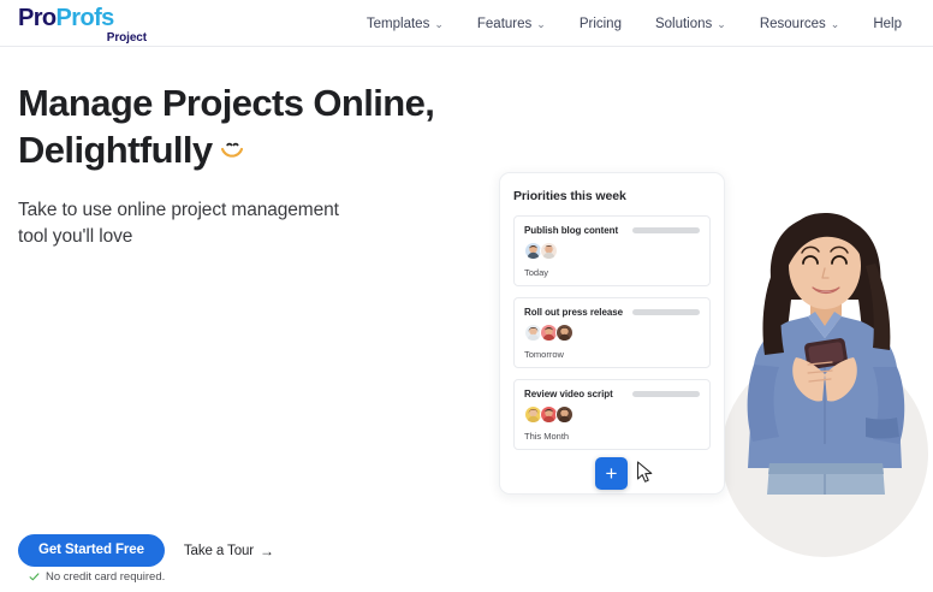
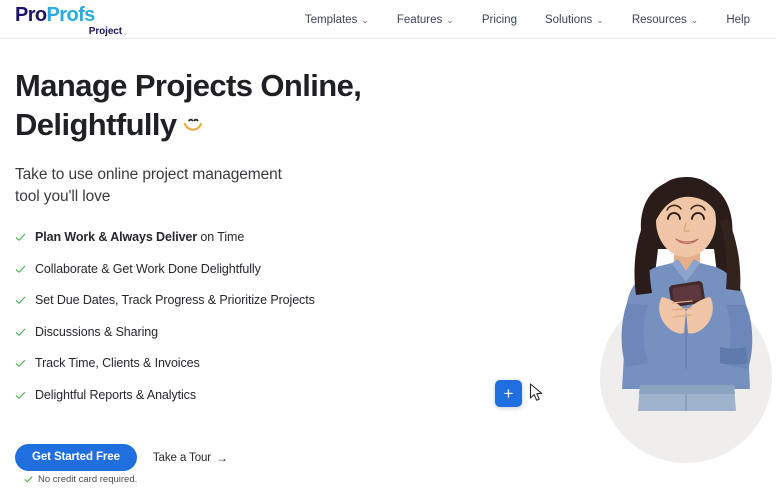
  ProProfs
  Project
  Templates
  ⌄
  Features
  ⌄
  Pricing
  Solutions
  ⌄
  Resources
  ⌄
  Help
  Manage Projects Online,
  Delightfully
  Take to use online project management
  tool you'll love
+ Plan Work & Always Deliver on Time
+ Collaborate & Get Work Done Delightfully
+ Set Due Dates, Track Progress & Prioritize Projects
+ Discussions & Sharing
+ Track Time, Clients & Invoices
+ Delightful Reports & Analytics
  Get Started Free
  Take a Tour
  →
  No credit card required.
- Priorities this week
- Publish blog content
- Today
- Roll out press release
- Tomorrow
- Review video script
- This Month
  +
